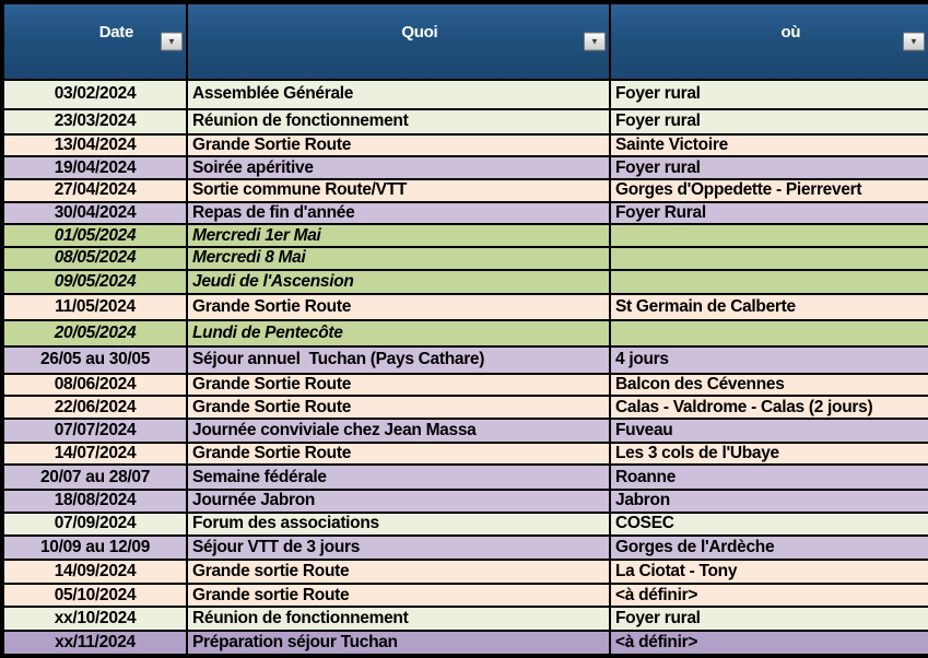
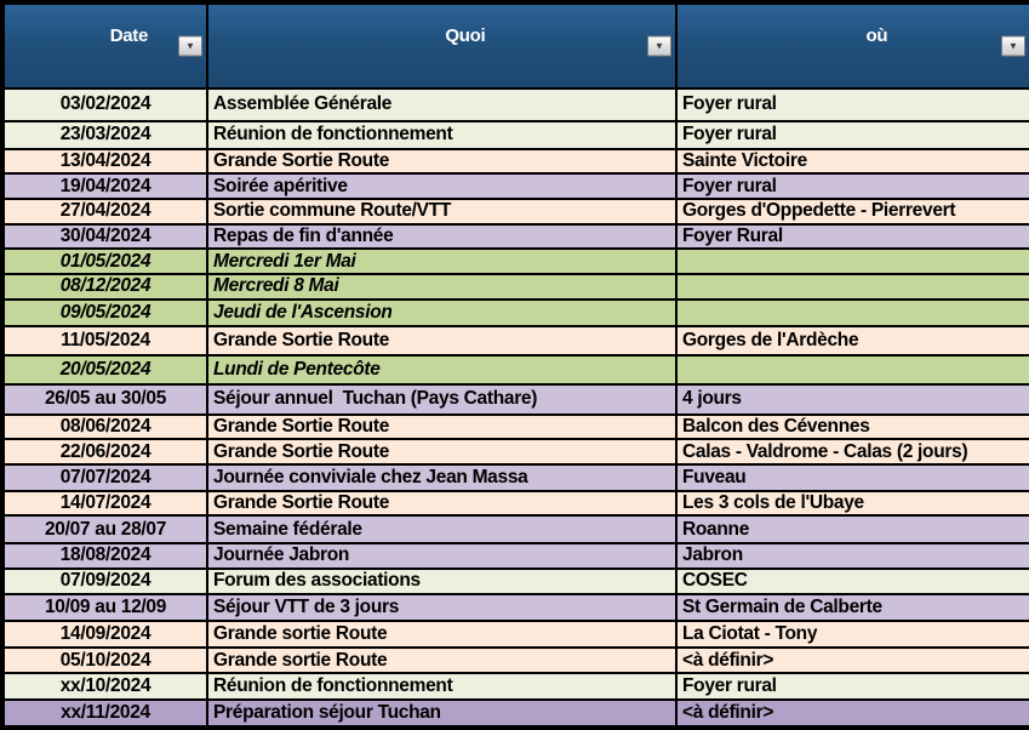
  Date ▼	Quoi ▼	où ▼
  03/02/2024	Assemblée Générale	Foyer rural
  23/03/2024	Réunion de fonctionnement	Foyer rural
  13/04/2024	Grande Sortie Route	Sainte Victoire
  19/04/2024	Soirée apéritive	Foyer rural
  27/04/2024	Sortie commune Route/VTT	Gorges d'Oppedette - Pierrevert
  30/04/2024	Repas de fin d'année	Foyer Rural
  01/05/2024	Mercredi 1er Mai
- 08/05/2024	Mercredi 8 Mai
+ 08/12/2024	Mercredi 8 Mai
  09/05/2024	Jeudi de l'Ascension
- 11/05/2024	Grande Sortie Route	St Germain de Calberte
+ 11/05/2024	Grande Sortie Route	Gorges de l'Ardèche
  20/05/2024	Lundi de Pentecôte
  26/05 au 30/05	Séjour annuel Tuchan (Pays Cathare)	4 jours
  08/06/2024	Grande Sortie Route	Balcon des Cévennes
  22/06/2024	Grande Sortie Route	Calas - Valdrome - Calas (2 jours)
  07/07/2024	Journée conviviale chez Jean Massa	Fuveau
  14/07/2024	Grande Sortie Route	Les 3 cols de l'Ubaye
  20/07 au 28/07	Semaine fédérale	Roanne
  18/08/2024	Journée Jabron	Jabron
  07/09/2024	Forum des associations	COSEC
- 10/09 au 12/09	Séjour VTT de 3 jours	Gorges de l'Ardèche
+ 10/09 au 12/09	Séjour VTT de 3 jours	St Germain de Calberte
  14/09/2024	Grande sortie Route	La Ciotat - Tony
  05/10/2024	Grande sortie Route	<à définir>
  xx/10/2024	Réunion de fonctionnement	Foyer rural
  xx/11/2024	Préparation séjour Tuchan	<à définir>
